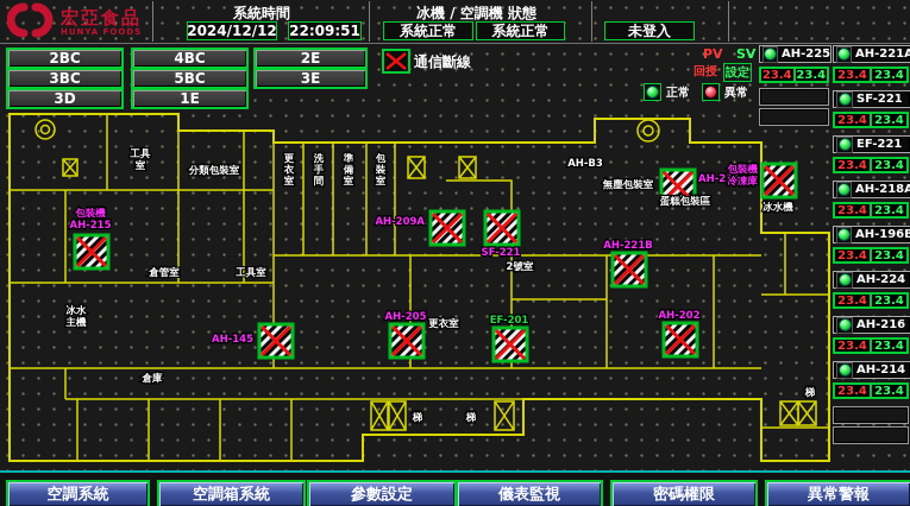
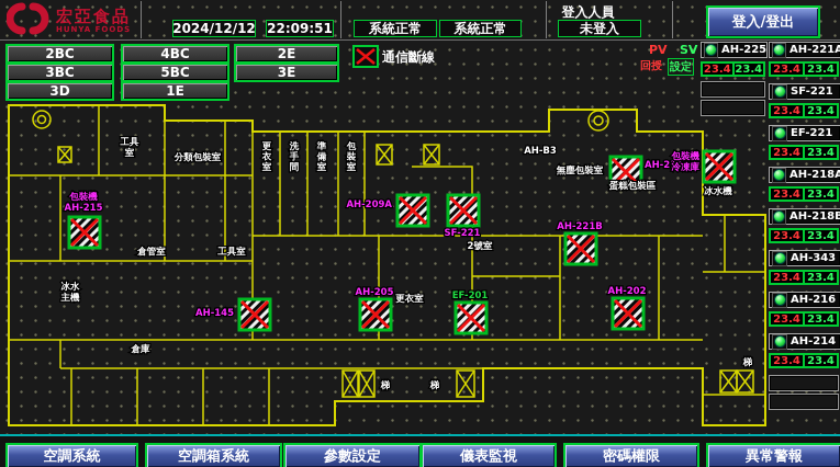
  宏亞食品
  HUNYA FOODS
- 系統時間
  2024/12/12
  22:09:51
- 冰機 / 空調機 狀態
  系統正常
  系統正常
+ 登入人員
  未登入
+ 登入/登出
  2BC
  4BC
  2E
  3BC
  5BC
  3E
  3D
  1E
  通信斷線
  PV
  SV
  回授
  設定
- 正常
- 異常
  工具
  室
  分類包裝室
  AH-B3
  無塵包裝室
  蛋糕包裝區
  冰水機
  2號室
  倉管室
  工具室
  更衣室
  冰水
  主機
  倉庫
  梯
  梯
  梯
  更衣室
  洗手間
  準備室
  包裝室
  包裝機
  AH-215
  AH-209A
  SF-221
  AH-214
  包裝機
  冷凍庫
  AH-221B
  AH-145
  AH-205
  EF-201
  AH-202
  AH-225
  23.4
  23.4
  AH-221A
  23.4
  23.4
  SF-221
  23.4
  23.4
  EF-221
  23.4
  23.4
  AH-218A
  23.4
  23.4
- AH-196B
+ AH-218B
  23.4
  23.4
- AH-224
+ AH-343
  23.4
  23.4
  AH-216
  23.4
  23.4
  AH-214
  23.4
  23.4
  空調系統
  空調箱系統
  參數設定
  儀表監視
  密碼權限
  異常警報
